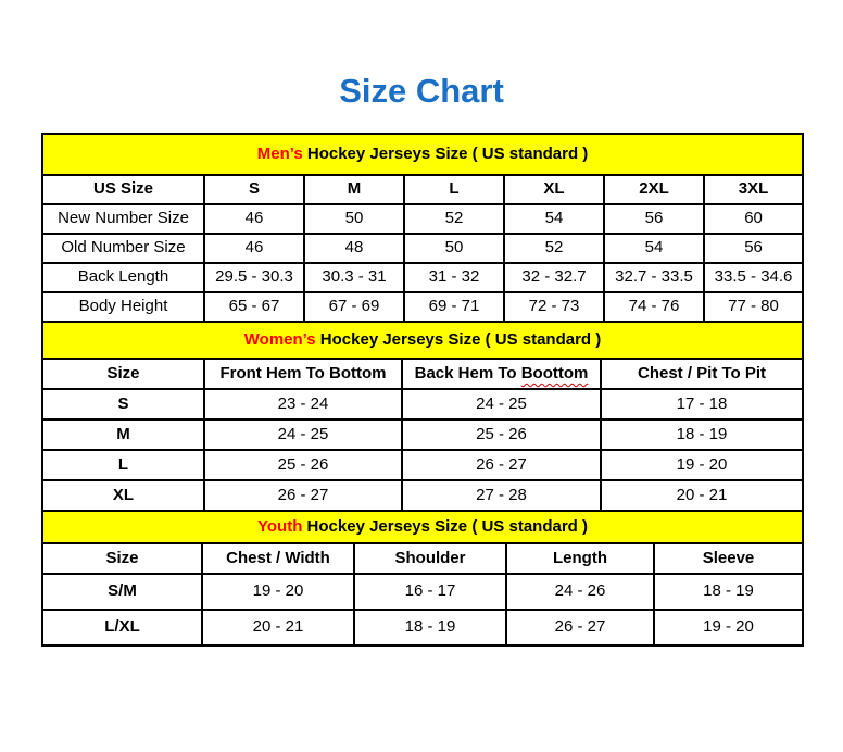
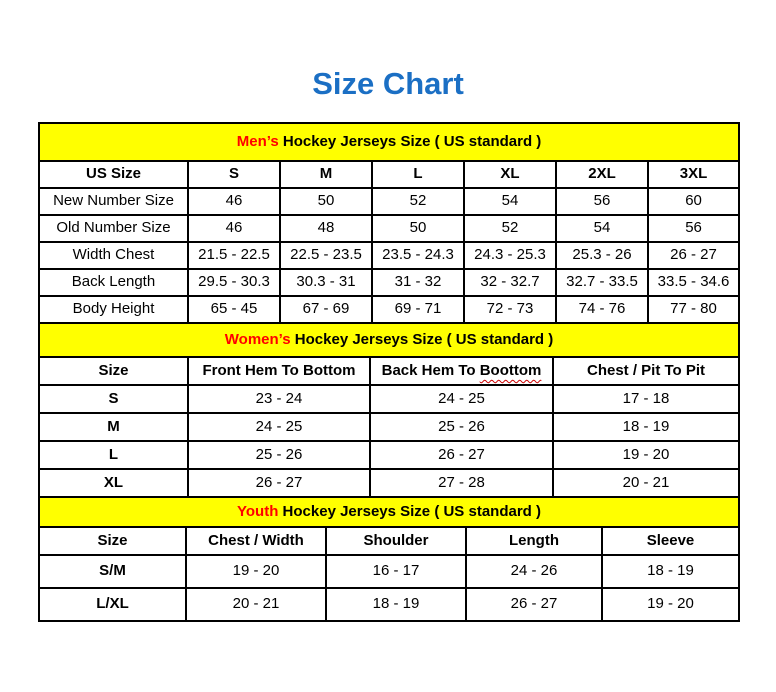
  Size Chart
  Men’s Hockey Jerseys Size ( US standard )
  US Size	S	M	L	XL	2XL	3XL
  New Number Size	46	50	52	54	56	60
  Old Number Size	46	48	50	52	54	56
+ Width Chest	21.5 - 22.5	22.5 - 23.5	23.5 - 24.3	24.3 - 25.3	25.3 - 26	26 - 27
  Back Length	29.5 - 30.3	30.3 - 31	31 - 32	32 - 32.7	32.7 - 33.5	33.5 - 34.6
- Body Height	65 - 67	67 - 69	69 - 71	72 - 73	74 - 76	77 - 80
+ Body Height	65 - 45	67 - 69	69 - 71	72 - 73	74 - 76	77 - 80
  Women’s Hockey Jerseys Size ( US standard )
  Size	Front Hem To Bottom	Back Hem To Boottom	Chest / Pit To Pit
  S	23 - 24	24 - 25	17 - 18
  M	24 - 25	25 - 26	18 - 19
  L	25 - 26	26 - 27	19 - 20
  XL	26 - 27	27 - 28	20 - 21
  Youth Hockey Jerseys Size ( US standard )
  Size	Chest / Width	Shoulder	Length	Sleeve
  S/M	19 - 20	16 - 17	24 - 26	18 - 19
  L/XL	20 - 21	18 - 19	26 - 27	19 - 20
